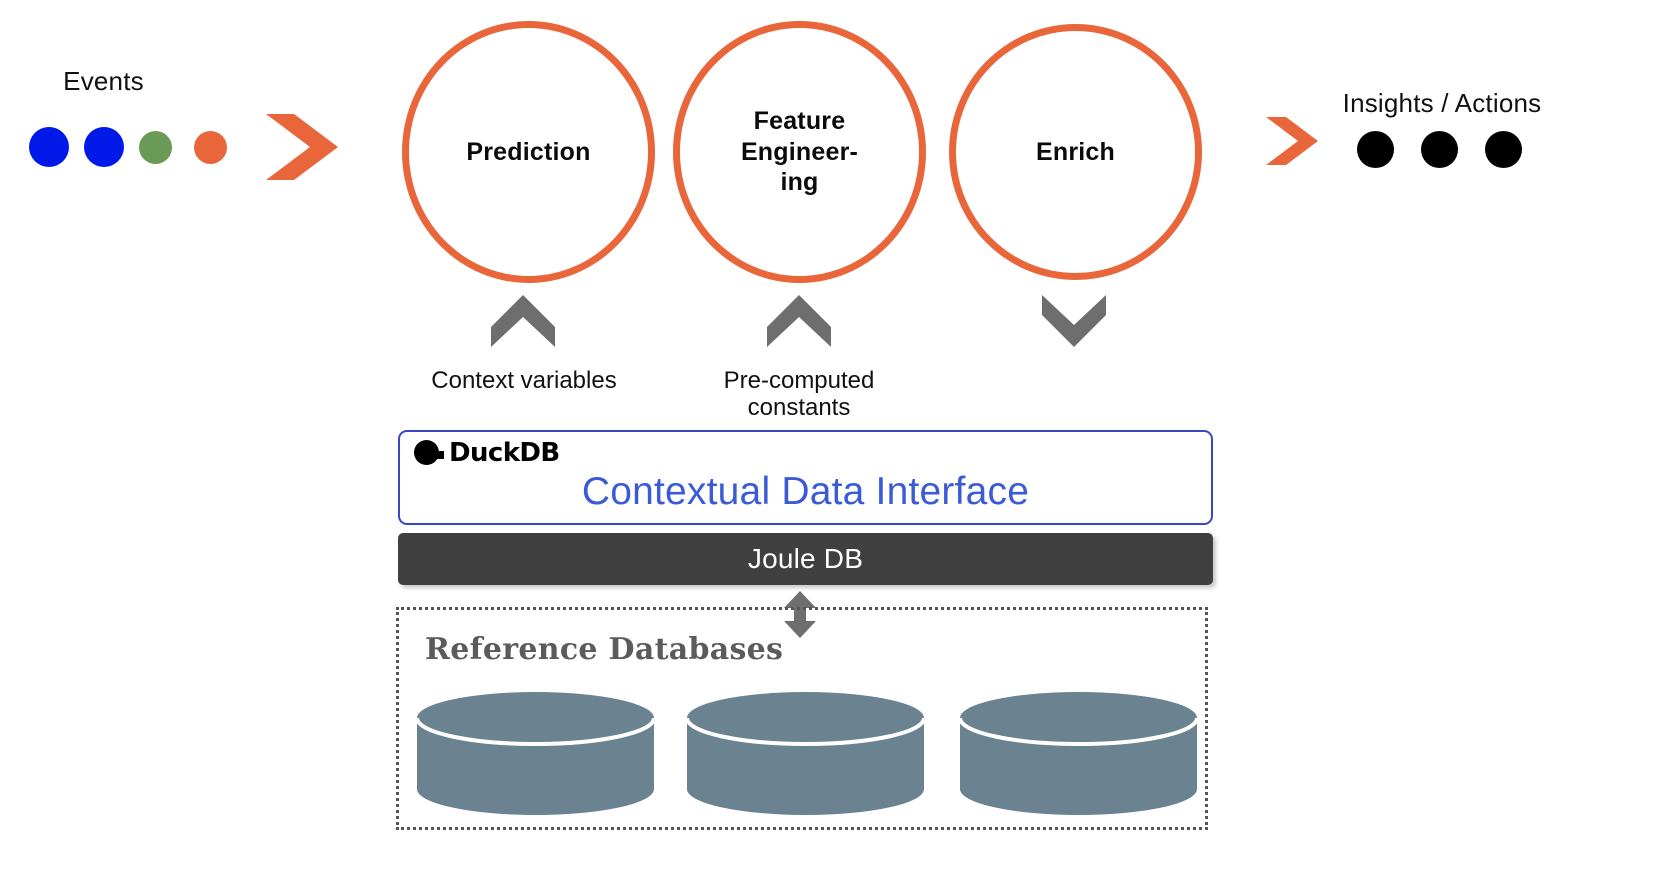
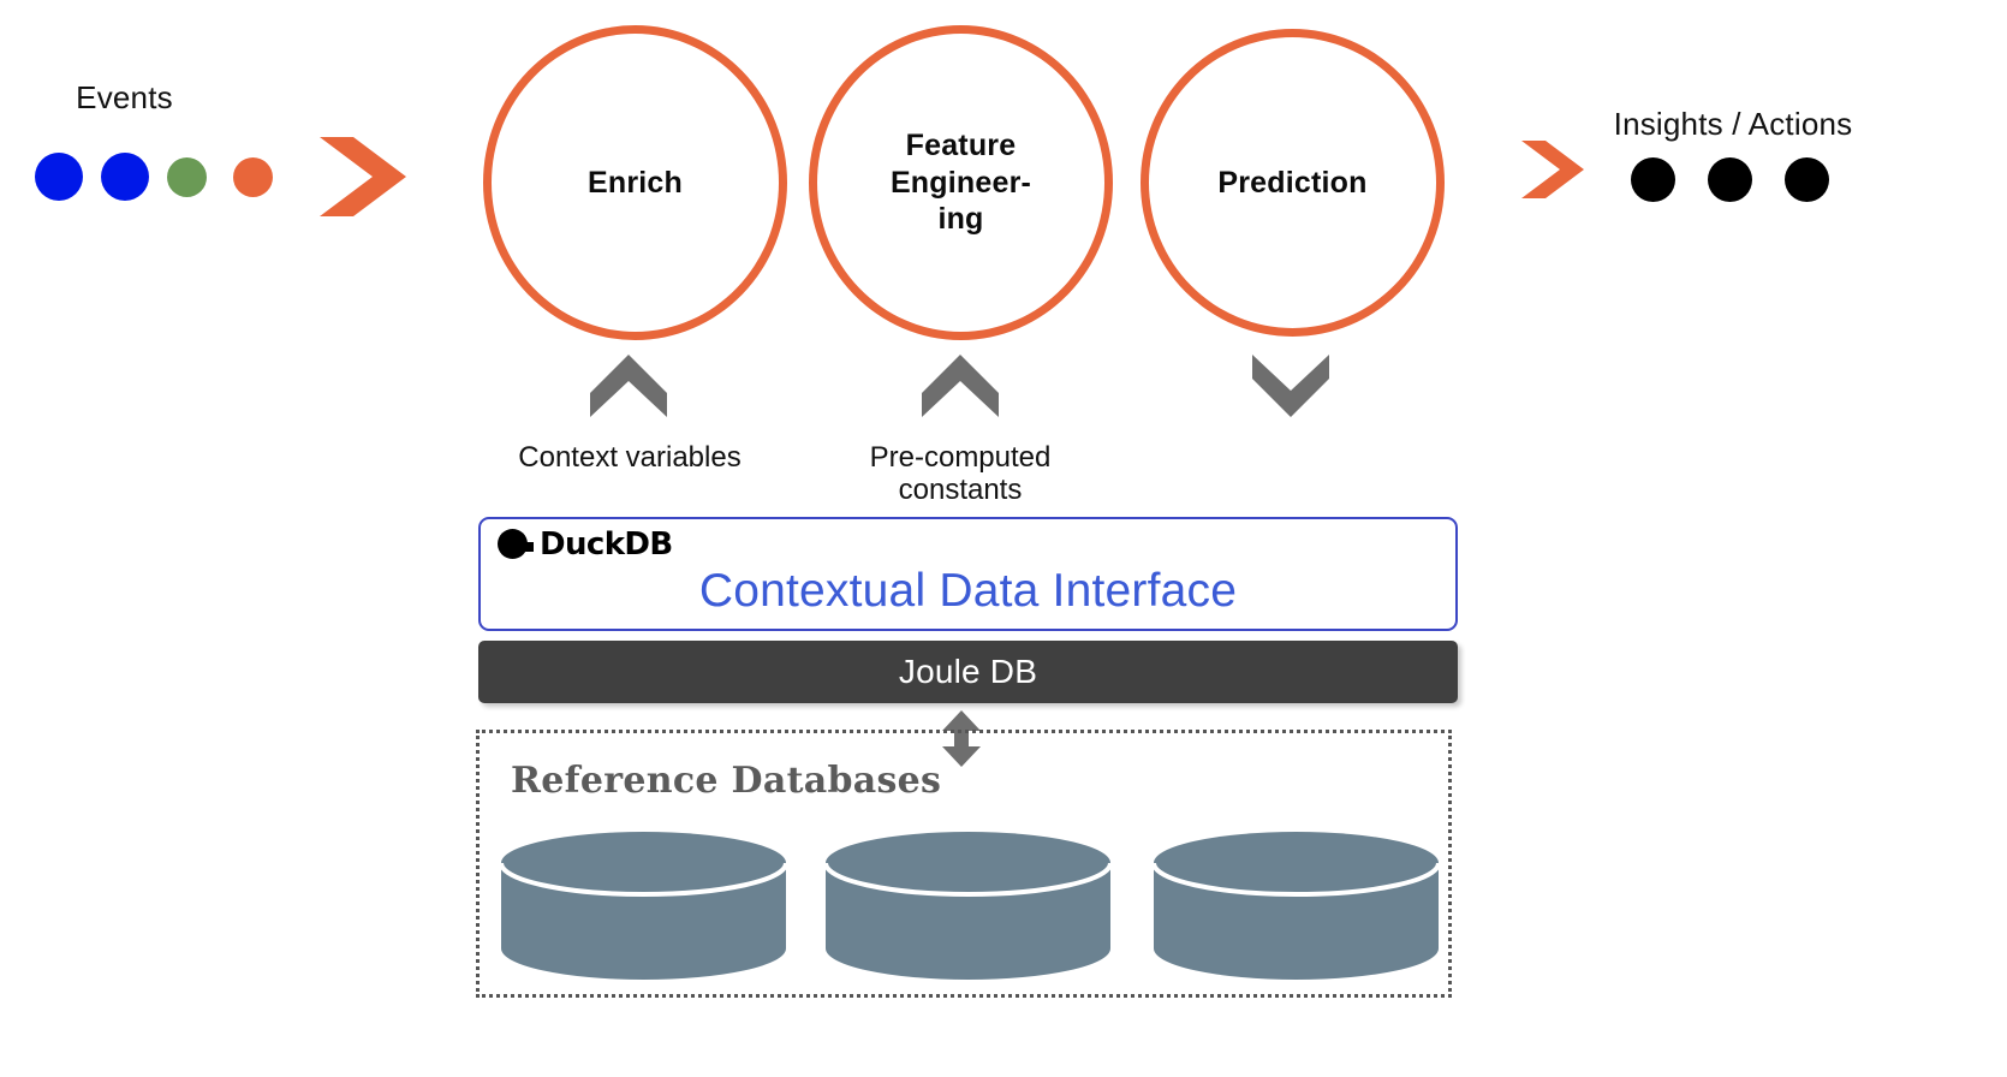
  Events
- Prediction
+ Enrich
  Feature
  Engineer-
  ing
- Enrich
+ Prediction
  Context variables
  Pre-computed
  constants
  DuckDB
  Contextual Data Interface
  Joule DB
  Reference Databases
  Insights / Actions
